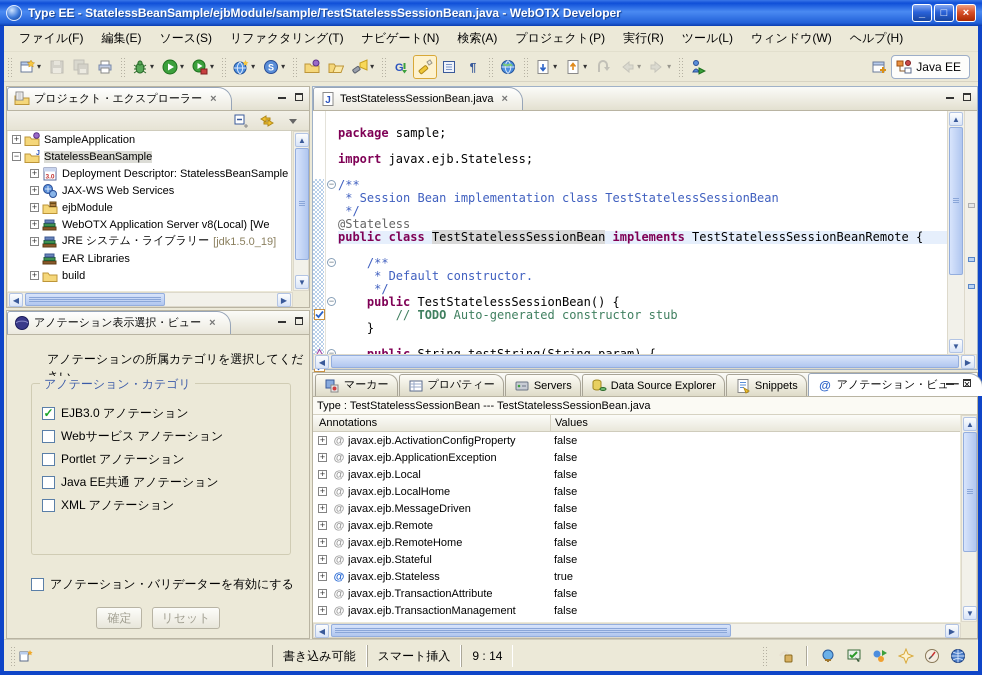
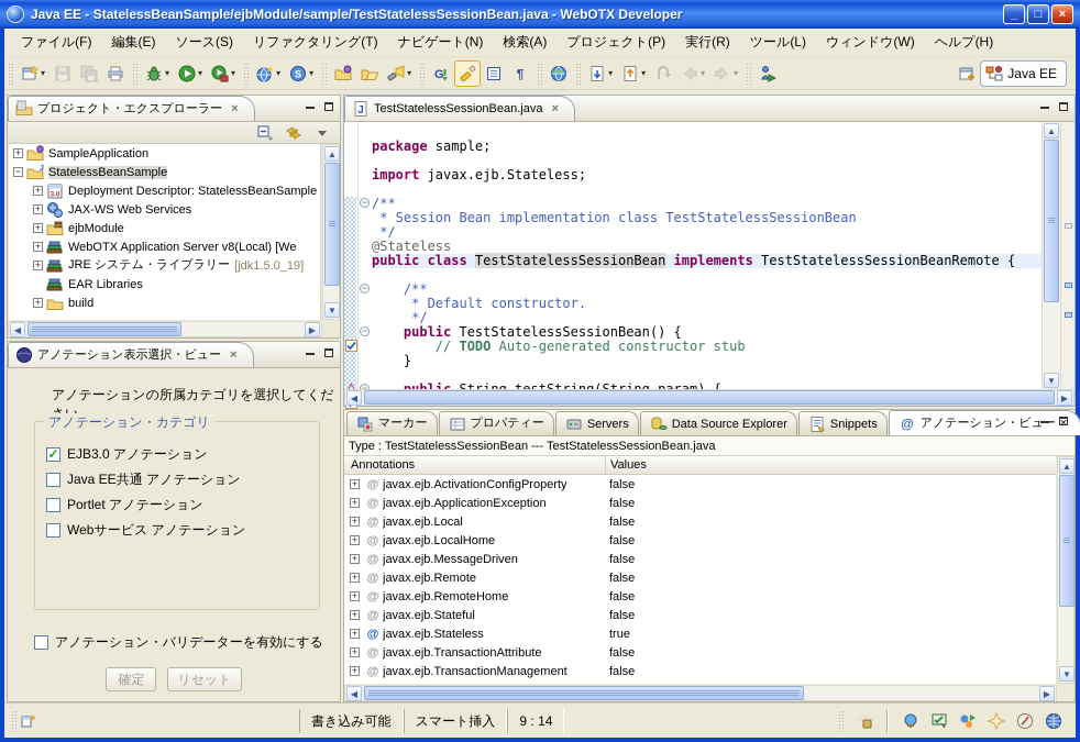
- Type EE - StatelessBeanSample/ejbModule/sample/TestStatelessSessionBean.java - WebOTX Developer
+ Java EE - StatelessBeanSample/ejbModule/sample/TestStatelessSessionBean.java - WebOTX Developer
  _
  □
  ×
  ファイル(F)
  編集(E)
  ソース(S)
  リファクタリング(T)
  ナビゲート(N)
  検索(A)
  プロジェクト(P)
  実行(R)
  ツール(L)
  ウィンドウ(W)
  ヘルプ(H)
  ▾
  ▾
  ▾
  ▾
  ▾
  S
  ▾
  ▾
  G
  ¶
  ▾
  ▾
  ▾
  ▾
  Java EE
  プロジェクト・エクスプローラー
  ×
  +
  SampleApplication
  −
  StatelessBeanSample
  +
  Deployment Descriptor: StatelessBeanSample
  +
  JAX-WS Web Services
  +
  ejbModule
  +
  WebOTX Application Server v8(Local) [We
  +
  JRE システム・ライブラリー
  [jdk1.5.0_19]
  EAR Libraries
  +
  build
  ▲
  ▼
  ◀
  ▶
  アノテーション表示選択・ビュー
  ×
  アノテーションの所属カテゴリを選択してくだ
  アノテーション・カテゴリ
  ✓
  EJB3.0 アノテーション
- Webサービス アノテーション
+ Java EE共通 アノテーション
  Portlet アノテーション
- Java EE共通 アノテーション
+ Webサービス アノテーション
- XML アノテーション
  アノテーション・バリデーターを有効にする
  確定
  リセット
  J
  TestStatelessSessionBean.java
  ×
  −
  −
  −
  −
  package sample;
  import javax.ejb.Stateless;
  /**
  * Session Bean implementation class TestStatelessSessionBean
  */
  @Stateless
  public class TestStatelessSessionBean implements TestStatelessSessionBeanRemote {
  /**
  * Default constructor.
  */
  public TestStatelessSessionBean() {
  // TODO Auto-generated constructor stub
  }
  ▲
  ▼
  ◀
  ▶
  マーカー
  プロパティー
  Servers
  Data Source Explorer
  Snippets
  @
  アノテーション・ビュー
  ×
  Type : TestStatelessSessionBean --- TestStatelessSessionBean.java
  Annotations
  Values
  +
  @
  javax.ejb.ActivationConfigProperty
  false
  +
  @
  javax.ejb.ApplicationException
  false
  +
  @
  javax.ejb.Local
  false
  +
  @
  javax.ejb.LocalHome
  false
  +
  @
  javax.ejb.MessageDriven
  false
  +
  @
  javax.ejb.Remote
  false
  +
  @
  javax.ejb.RemoteHome
  false
  +
  @
  javax.ejb.Stateful
  false
  +
  @
  javax.ejb.Stateless
  true
  +
  @
  javax.ejb.TransactionAttribute
  false
  +
  @
  javax.ejb.TransactionManagement
  false
  ▲
  ▼
  ◀
  ▶
  書き込み可能
  スマート挿入
  9 : 14
